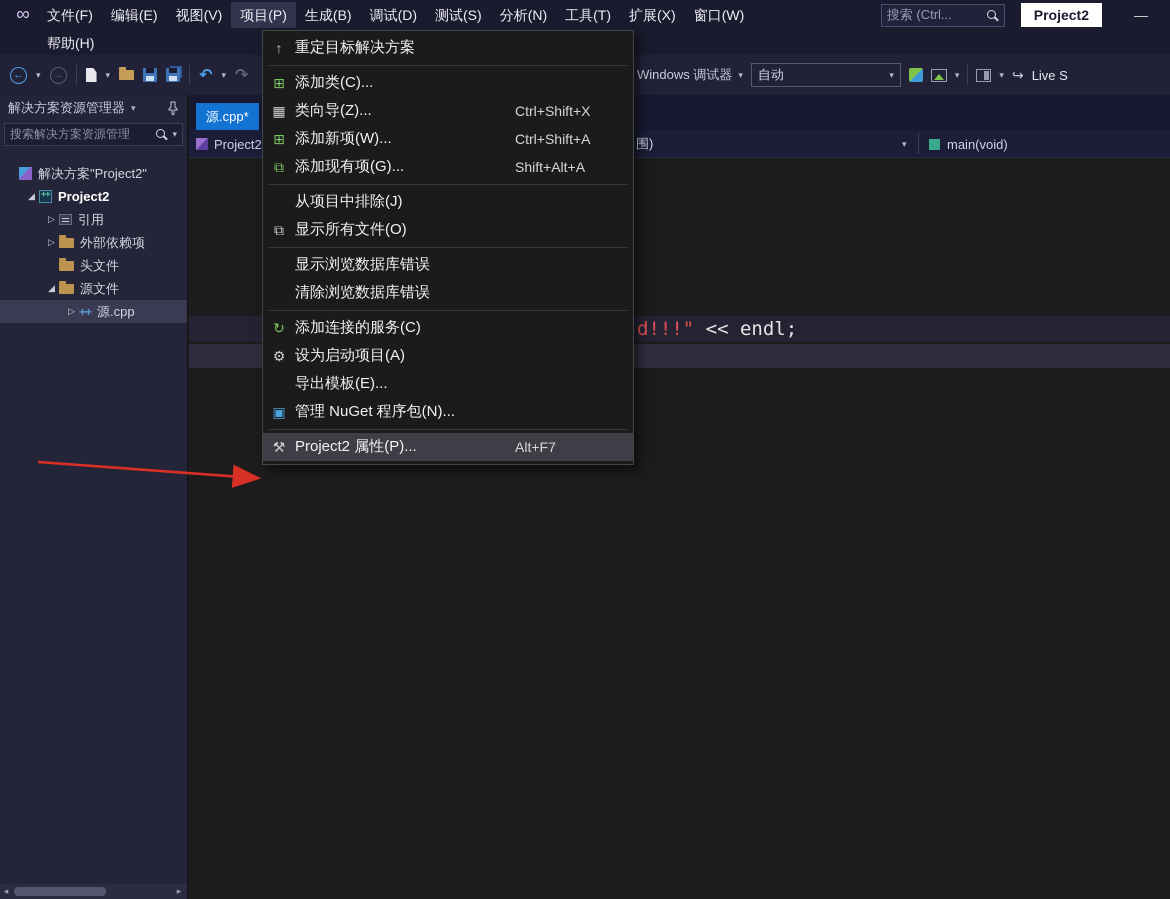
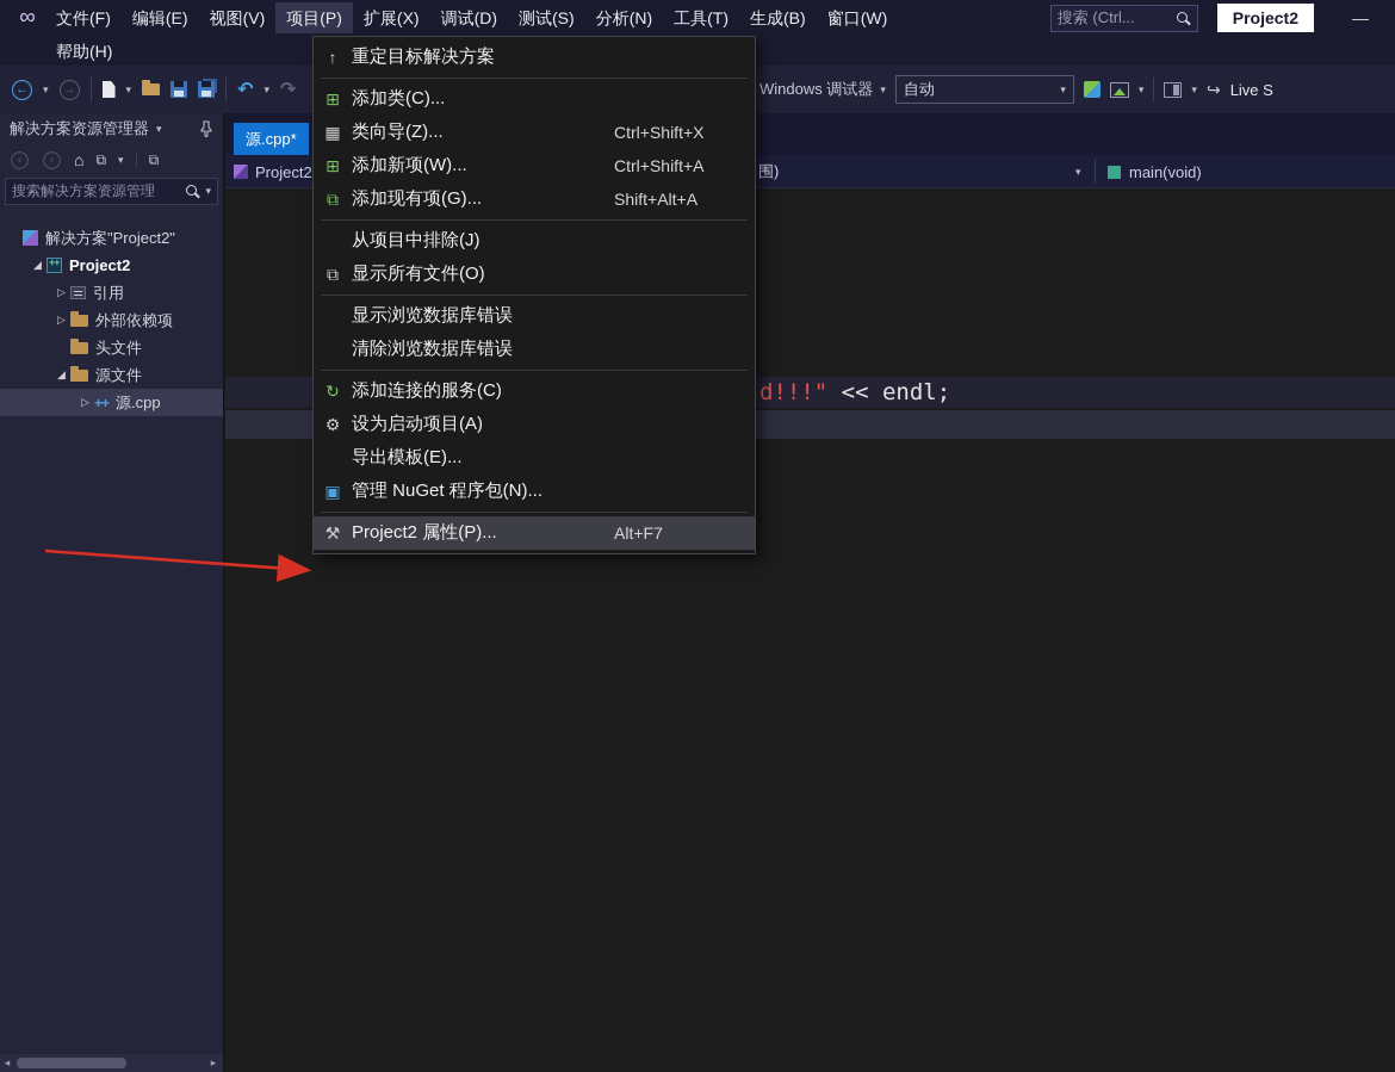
  文件(F)
  编辑(E)
  视图(V)
  项目(P)
- 生成(B)
+ 扩展(X)
  调试(D)
  测试(S)
  分析(N)
  工具(T)
- 扩展(X)
+ 生成(B)
  窗口(W)
  搜索 (Ctrl...
  Project2
  —
  帮助(H)
  ←
  →
  Windows 调试器
  自动
  Live S
  解决方案资源管理器
+ ‹
+ ›
  搜索解决方案资源管理
  解决方案"Project2"
  ◢
  Project2
  ▷
  引用
  ▷
  外部依赖项
  头文件
  ◢
  源文件
  ▷
  ++
  源.cpp
  源.cpp*
  Project2
  围)
  main(void)
  d!!!"
  << endl;
  ↑
  重定目标解决方案
  ⊞
  添加类(C)...
  ▦
  类向导(Z)...
  Ctrl+Shift+X
  ⊞
  添加新项(W)...
  Ctrl+Shift+A
  ⧉
  添加现有项(G)...
  Shift+Alt+A
  从项目中排除(J)
  ⧉
  显示所有文件(O)
  显示浏览数据库错误
  清除浏览数据库错误
  ↻
  添加连接的服务(C)
  ⚙
  设为启动项目(A)
  导出模板(E)...
  ▣
  管理 NuGet 程序包(N)...
  ⚒
  Project2 属性(P)...
  Alt+F7
